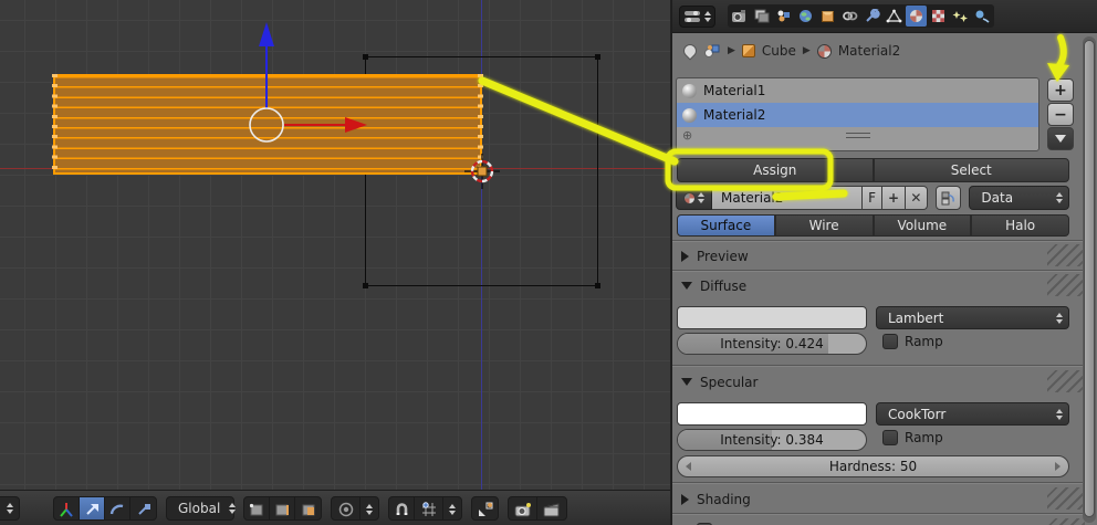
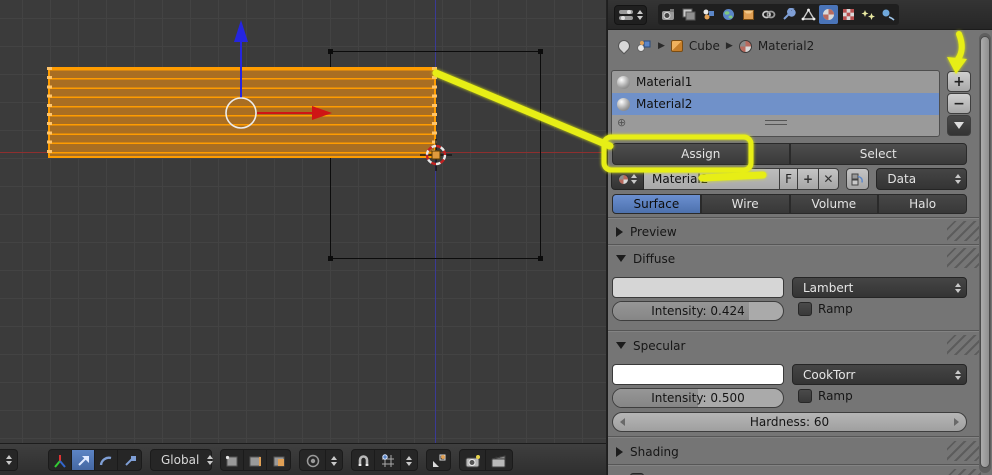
  Global
  ▶
  Cube
  ▶
  Material2
  Material1
  Material2
  ⊕
  +
  −
  Assign
  Select
  Materia
  F
  +
  ✕
  Data
  Surface
  Wire
  Volume
  Halo
  Preview
  Diffuse
  Lambert
  Intensity: 0.424
  Ramp
  Specular
  CookTorr
- Intensity: 0.384
+ Intensity: 0.500
  Ramp
- Hardness: 50
+ Hardness: 60
  Shading
